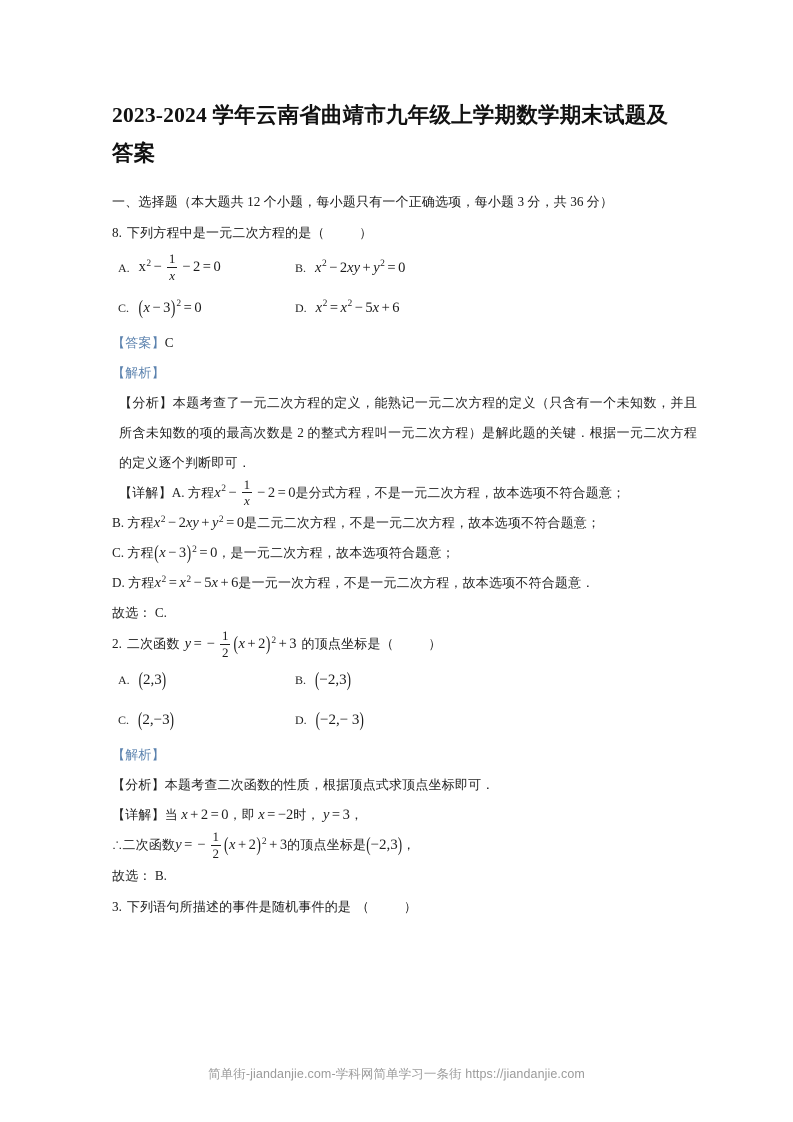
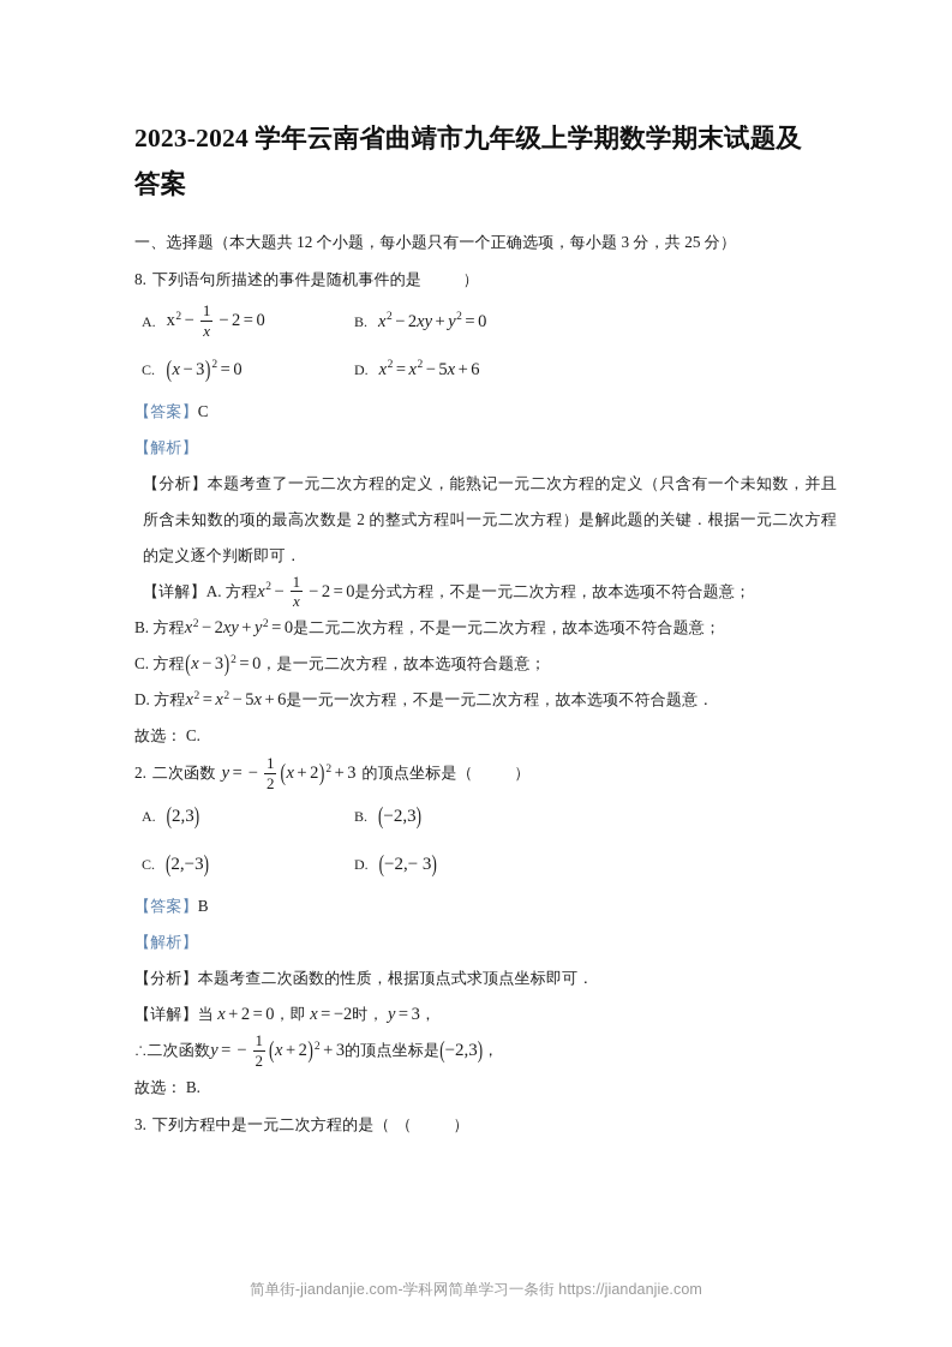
  2023-2024 学年云南省曲靖市九年级上学期数学期末试题及答案
- 一、选择题（本大题共 12 个小题，每小题只有一个正确选项，每小题 3 分，共 36 分）
+ 一、选择题（本大题共 12 个小题，每小题只有一个正确选项，每小题 3 分，共 25 分）
  8.
- 下列方程中是一元二次方程的是（
+ 下列语句所描述的事件是随机事件的是
  ）
  A.
  x2 −
  1
  x
  − 2 = 0
  B.
  x2 − 2xy + y2 = 0
  C.
  (x − 3)2 = 0
  D.
  x2 = x2 − 5x + 6
  【答案】C
  【解析】
  【分析】本题考查了一元二次方程的定义，能熟记一元二次方程的定义（只含有一个未知数，并且所含未知数的项的最高次数是 2 的整式方程叫一元二次方程）是解此题的关键．根据一元二次方程的定义逐个判断即可．
  【详解】A. 方程x2 −
  1
  x
  − 2 = 0是分式方程，不是一元二次方程，故本选项不符合题意；
  B. 方程x2 − 2xy + y2 = 0是二元二次方程，不是一元二次方程，故本选项不符合题意；
  C. 方程(x − 3)2 = 0，是一元二次方程，故本选项符合题意；
  D. 方程x2 = x2 − 5x + 6是一元一次方程，不是一元二次方程，故本选项不符合题意．
  故选： C.
  2.
  二次函数
  y = −
  1
  2
  (x + 2)2 + 3
  的顶点坐标是（
  ）
  A.
  (2,3)
  B.
  (−2,3)
  C.
  (2,−3)
  D.
  (−2,− 3)
+ 【答案】B
  【解析】
  【分析】本题考查二次函数的性质，根据顶点式求顶点坐标即可．
  【详解】当 x + 2 = 0，即 x = −2时， y = 3，
  ∴二次函数y = −
  1
  2
  (x + 2)2 + 3的顶点坐标是(−2,3)，
  故选： B.
  3.
- 下列语句所描述的事件是随机事件的是
+ 下列方程中是一元二次方程的是（
  （
  ）
  简单街-jiandanjie.com-学科网简单学习一条街 https://jiandanjie.com
